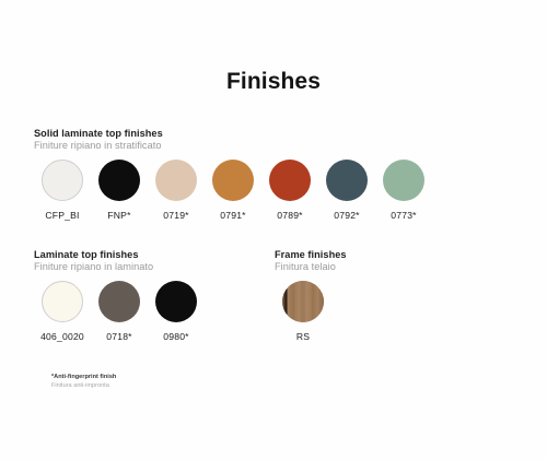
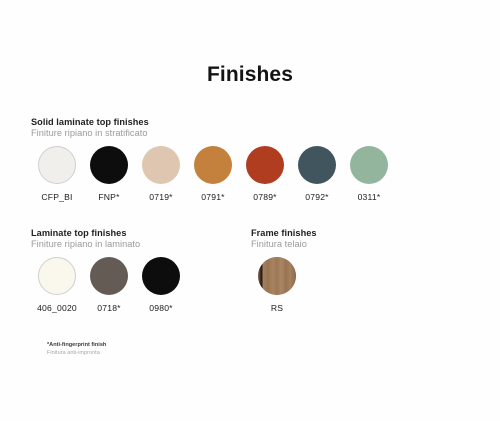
  Finishes
  Solid laminate top finishes
  Finiture ripiano in stratificato
  CFP_BI
  FNP*
  0719*
  0791*
  0789*
  0792*
- 0773*
+ 0311*
  Laminate top finishes
  Finiture ripiano in laminato
  406_0020
  0718*
  0980*
  Frame finishes
  Finitura telaio
  RS
